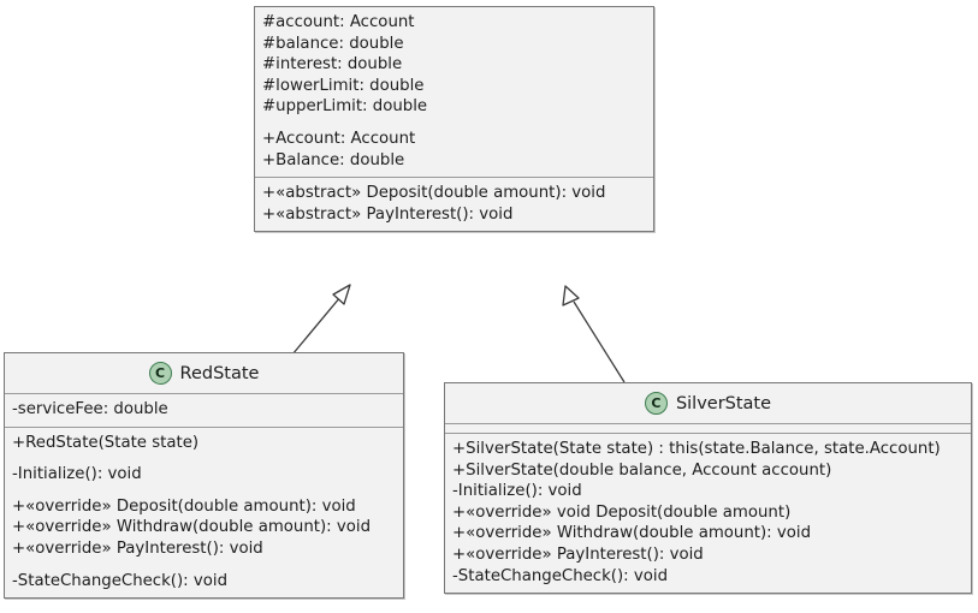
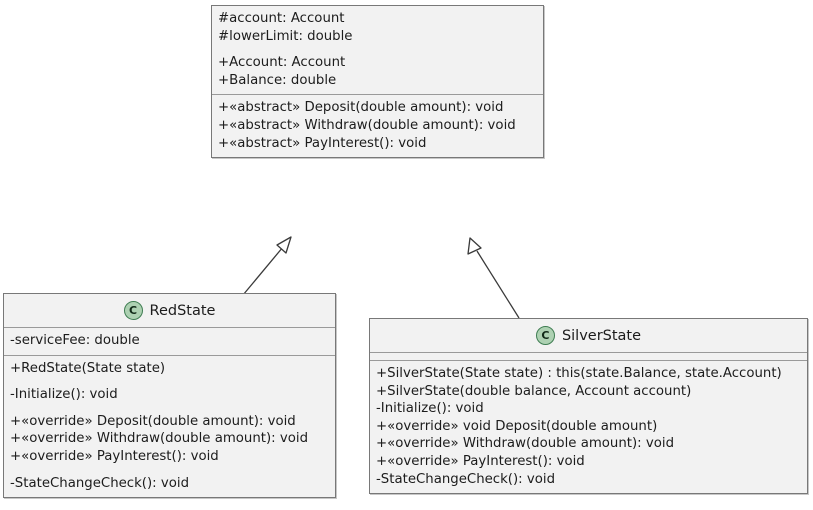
  #account: Account
- #balance: double
- #interest: double
  #lowerLimit: double
- #upperLimit: double
  +Account: Account
  +Balance: double
  +«abstract» Deposit(double amount): void
+ +«abstract» Withdraw(double amount): void
  +«abstract» PayInterest(): void
  C
  RedState
  -serviceFee: double
  +RedState(State state)
  -Initialize(): void
  +«override» Deposit(double amount): void
  +«override» Withdraw(double amount): void
  +«override» PayInterest(): void
  -StateChangeCheck(): void
  C
  SilverState
  +SilverState(State state) : this(state.Balance, state.Account)
  +SilverState(double balance, Account account)
  -Initialize(): void
  +«override» void Deposit(double amount)
  +«override» Withdraw(double amount): void
  +«override» PayInterest(): void
  -StateChangeCheck(): void
